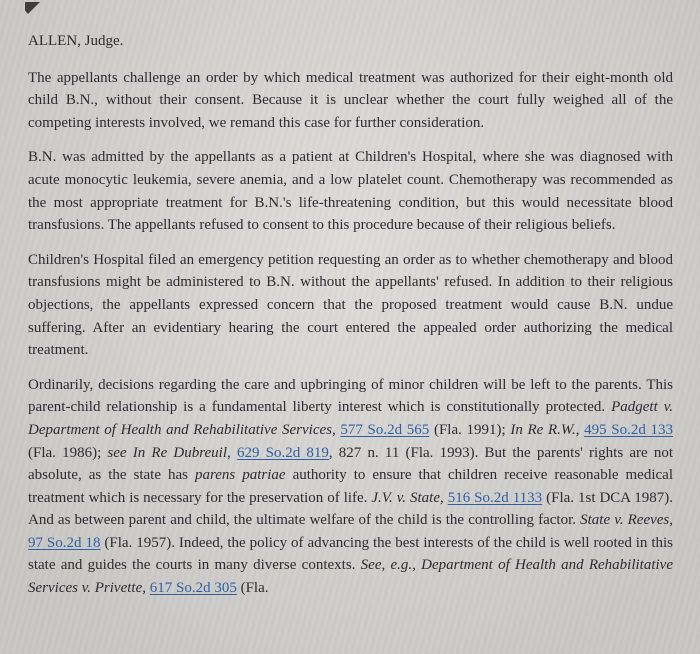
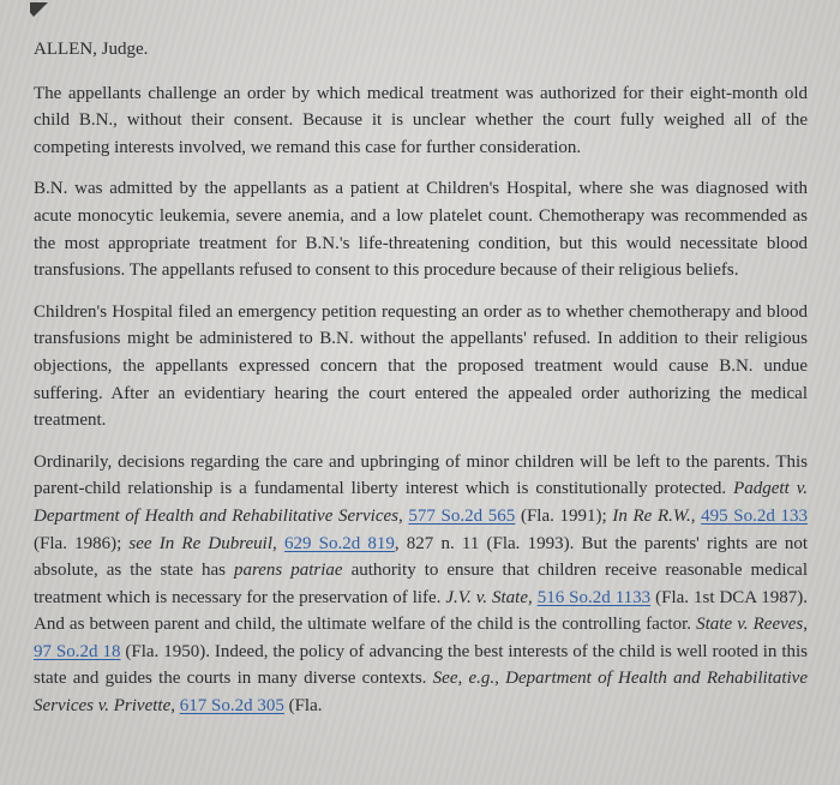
  ALLEN, Judge.
  The appellants challenge an order by which medical treatment was authorized for their eight-month old child B.N., without their consent. Because it is unclear whether the court fully weighed all of the competing interests involved, we remand this case for further consideration.
  B.N. was admitted by the appellants as a patient at Children's Hospital, where she was diagnosed with acute monocytic leukemia, severe anemia, and a low platelet count. Chemotherapy was recommended as the most appropriate treatment for B.N.'s life-threatening condition, but this would necessitate blood transfusions. The appellants refused to consent to this procedure because of their religious beliefs.
  Children's Hospital filed an emergency petition requesting an order as to whether chemotherapy and blood transfusions might be administered to B.N. without the appellants' refused. In addition to their religious objections, the appellants expressed concern that the proposed treatment would cause B.N. undue suffering. After an evidentiary hearing the court entered the appealed order authorizing the medical treatment.
- Ordinarily, decisions regarding the care and upbringing of minor children will be left to the parents. This parent-child relationship is a fundamental liberty interest which is constitutionally protected. Padgett v. Department of Health and Rehabilitative Services, 577 So.2d 565 (Fla. 1991); In Re R.W., 495 So.2d 133 (Fla. 1986); see In Re Dubreuil, 629 So.2d 819, 827 n. 11 (Fla. 1993). But the parents' rights are not absolute, as the state has parens patriae authority to ensure that children receive reasonable medical treatment which is necessary for the preservation of life. J.V. v. State, 516 So.2d 1133 (Fla. 1st DCA 1987). And as between parent and child, the ultimate welfare of the child is the controlling factor. State v. Reeves, 97 So.2d 18 (Fla. 1957). Indeed, the policy of advancing the best interests of the child is well rooted in this state and guides the courts in many diverse contexts. See, e.g., Department of Health and Rehabilitative Services v. Privette, 617 So.2d 305 (Fla.
+ Ordinarily, decisions regarding the care and upbringing of minor children will be left to the parents. This parent-child relationship is a fundamental liberty interest which is constitutionally protected. Padgett v. Department of Health and Rehabilitative Services, 577 So.2d 565 (Fla. 1991); In Re R.W., 495 So.2d 133 (Fla. 1986); see In Re Dubreuil, 629 So.2d 819, 827 n. 11 (Fla. 1993). But the parents' rights are not absolute, as the state has parens patriae authority to ensure that children receive reasonable medical treatment which is necessary for the preservation of life. J.V. v. State, 516 So.2d 1133 (Fla. 1st DCA 1987). And as between parent and child, the ultimate welfare of the child is the controlling factor. State v. Reeves, 97 So.2d 18 (Fla. 1950). Indeed, the policy of advancing the best interests of the child is well rooted in this state and guides the courts in many diverse contexts. See, e.g., Department of Health and Rehabilitative Services v. Privette, 617 So.2d 305 (Fla.
